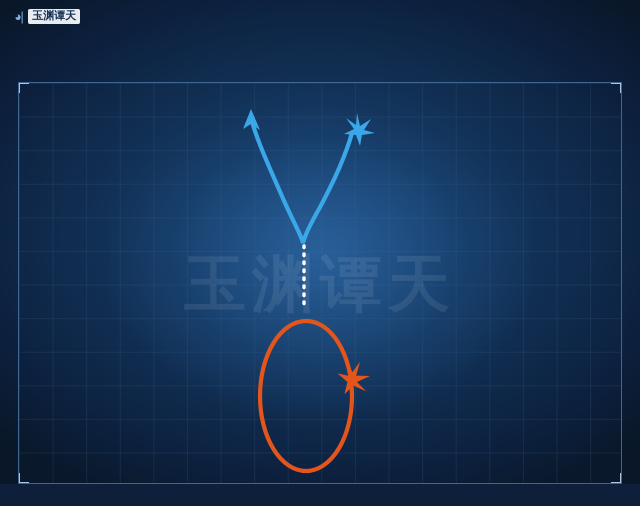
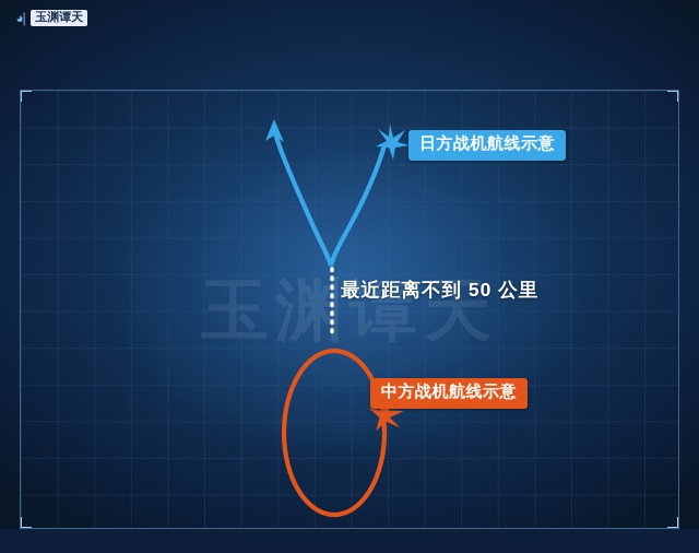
  ◕|
  玉渊谭天
  玉渊谭天
+ 日方战机航线示意
+ 中方战机航线示意
+ 最近距离不到 50 公里
